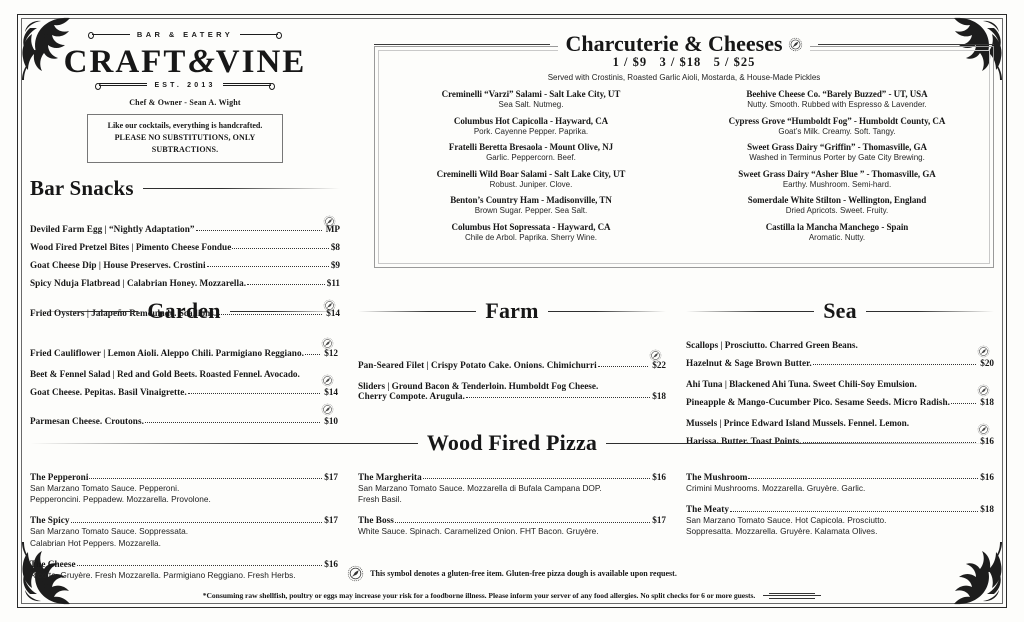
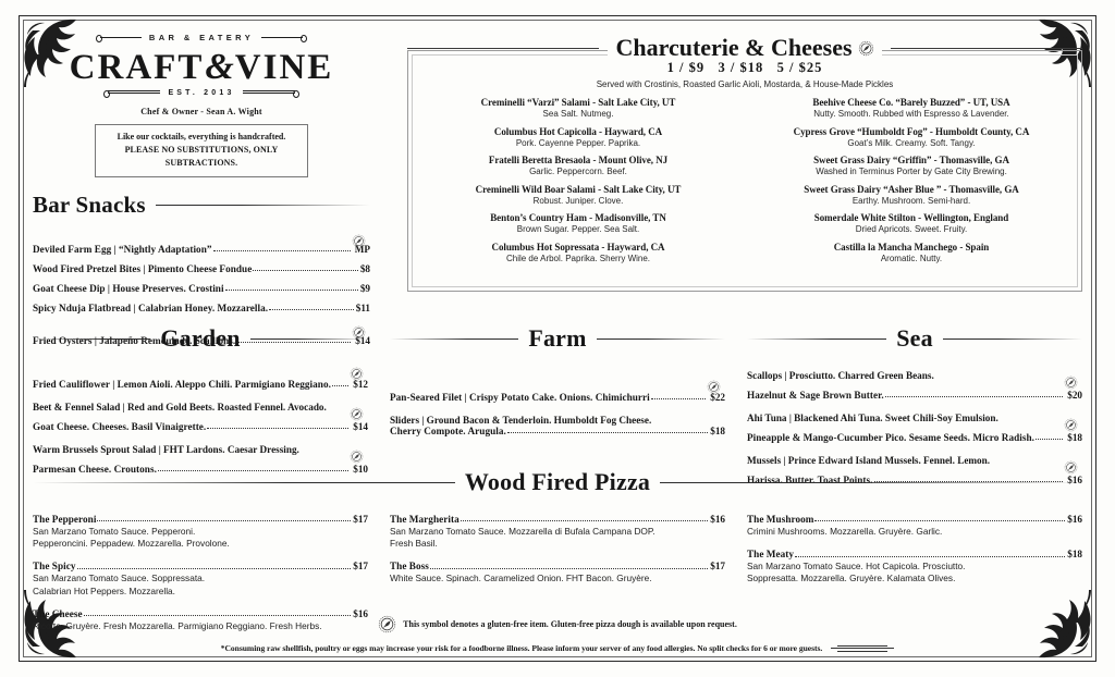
  BAR & EATERY
  CRAFT&VINE
  Chef & Owner - Sean A. Wight
  Like our cocktails, everything is handcrafted.
  PLEASE NO SUBSTITUTIONS, ONLY SUBTRACTIONS.
  Bar Snacks
  Deviled Farm Egg | “Nightly Adaptation”
  MP
  Wood Fired Pretzel Bites | Pimento Cheese Fondue
  $8
  Goat Cheese Dip | House Preserves. Crostini
  $9
  Spicy Nduja Flatbread | Calabrian Honey. Mozzarella.
  $11
  Fried Oysters | Jalapeño Remoulade. Scallions.
  $14
  Charcuterie & Cheeses
  1 / $9 3 / $18 5 / $25
  Served with Crostinis, Roasted Garlic Aioli, Mostarda, & House-Made Pickles
  Creminelli “Varzi” Salami - Salt Lake City, UT
  Sea Salt. Nutmeg.
  Columbus Hot Capicolla - Hayward, CA
  Pork. Cayenne Pepper. Paprika.
  Fratelli Beretta Bresaola - Mount Olive, NJ
  Garlic. Peppercorn. Beef.
  Creminelli Wild Boar Salami - Salt Lake City, UT
  Robust. Juniper. Clove.
  Benton’s Country Ham - Madisonville, TN
  Brown Sugar. Pepper. Sea Salt.
  Columbus Hot Sopressata - Hayward, CA
  Chile de Arbol. Paprika. Sherry Wine.
  Beehive Cheese Co. “Barely Buzzed” - UT, USA
  Nutty. Smooth. Rubbed with Espresso & Lavender.
  Cypress Grove “Humboldt Fog” - Humboldt County, CA
  Goat’s Milk. Creamy. Soft. Tangy.
  Sweet Grass Dairy “Griffin” - Thomasville, GA
  Washed in Terminus Porter by Gate City Brewing.
  Sweet Grass Dairy “Asher Blue ” - Thomasville, GA
  Earthy. Mushroom. Semi-hard.
  Somerdale White Stilton - Wellington, England
  Dried Apricots. Sweet. Fruity.
  Castilla la Mancha Manchego - Spain
  Aromatic. Nutty.
  Garden
  Fried Cauliflower | Lemon Aioli. Aleppo Chili. Parmigiano Reggiano.
  $12
  Beet & Fennel Salad | Red and Gold Beets. Roasted Fennel. Avocado.
- Goat Cheese. Pepitas. Basil Vinaigrette.
+ Goat Cheese. Cheeses. Basil Vinaigrette.
  $14
+ Warm Brussels Sprout Salad | FHT Lardons. Caesar Dressing.
  Parmesan Cheese. Croutons.
  $10
  Farm
  Pan-Seared Filet | Crispy Potato Cake. Onions. Chimichurri
  $22
  Sliders | Ground Bacon & Tenderloin. Humboldt Fog Cheese.
  Cherry Compote. Arugula.
  $18
  Sea
  Scallops | Prosciutto. Charred Green Beans.
  Hazelnut & Sage Brown Butter.
  $20
  Ahi Tuna | Blackened Ahi Tuna. Sweet Chili-Soy Emulsion.
  Pineapple & Mango-Cucumber Pico. Sesame Seeds. Micro Radish.
  $18
  Mussels | Prince Edward Island Mussels. Fennel. Lemon.
  Harissa. Butter. Toast Points.
  $16
  Wood Fired Pizza
  The Pepperoni
  $17
  San Marzano Tomato Sauce. Pepperoni.
  Pepperoncini. Peppadew. Mozzarella. Provolone.
  The Spicy
  $17
  San Marzano Tomato Sauce. Soppressata.
  Calabrian Hot Peppers. Mozzarella.
  The Cheese
  $16
  Ricotta. Gruyère. Fresh Mozzarella. Parmigiano Reggiano. Fresh Herbs.
  The Margherita
  $16
  San Marzano Tomato Sauce. Mozzarella di Bufala Campana DOP.
  Fresh Basil.
  The Boss
  $17
  White Sauce. Spinach. Caramelized Onion. FHT Bacon. Gruyère.
  The Mushroom
  $16
  Crimini Mushrooms. Mozzarella. Gruyère. Garlic.
  The Meaty
  $18
  San Marzano Tomato Sauce. Hot Capicola. Prosciutto.
  Soppresatta. Mozzarella. Gruyère. Kalamata Olives.
  This symbol denotes a gluten-free item. Gluten-free pizza dough is available upon request.
  *Consuming raw shellfish, poultry or eggs may increase your risk for a foodborne illness. Please inform your server of any food allergies. No split checks for 6 or more guests.
